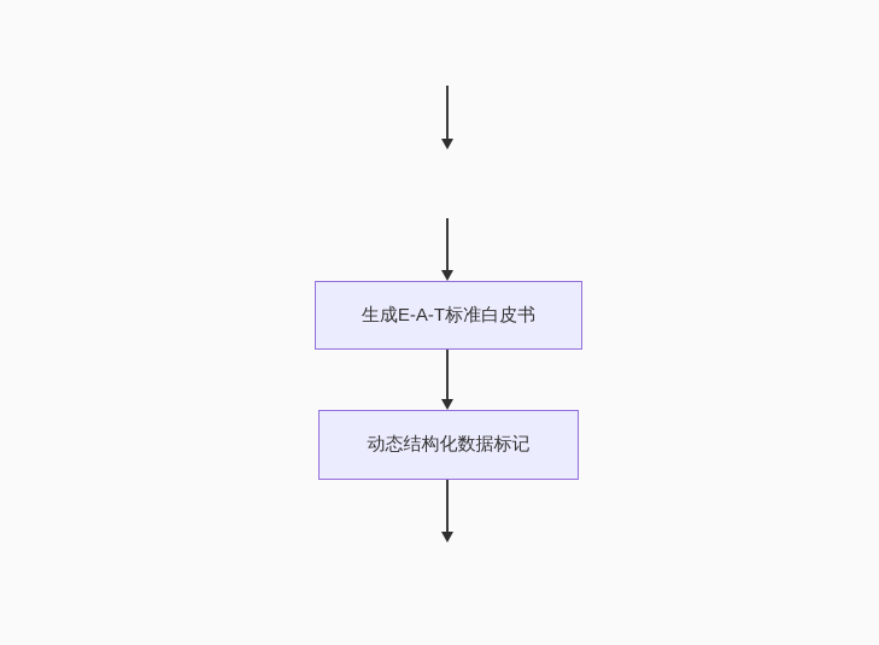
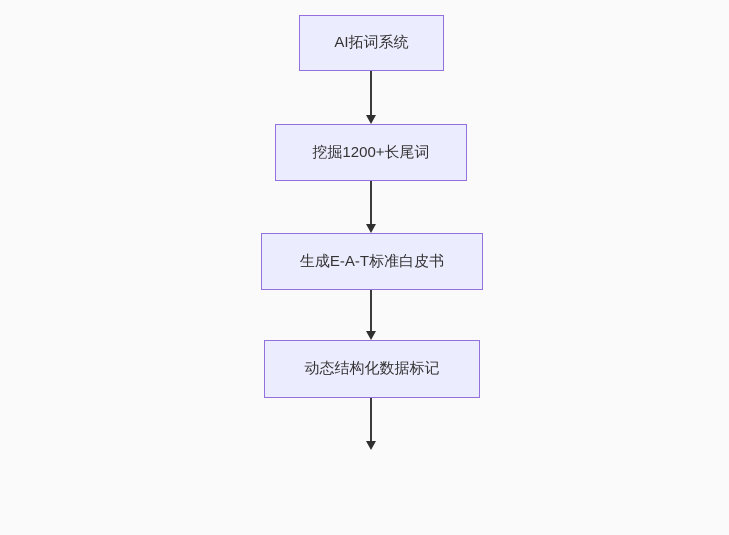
+ AI拓词系统
+ 挖掘1200+长尾词
  生成E-A-T标准白皮书
  动态结构化数据标记
